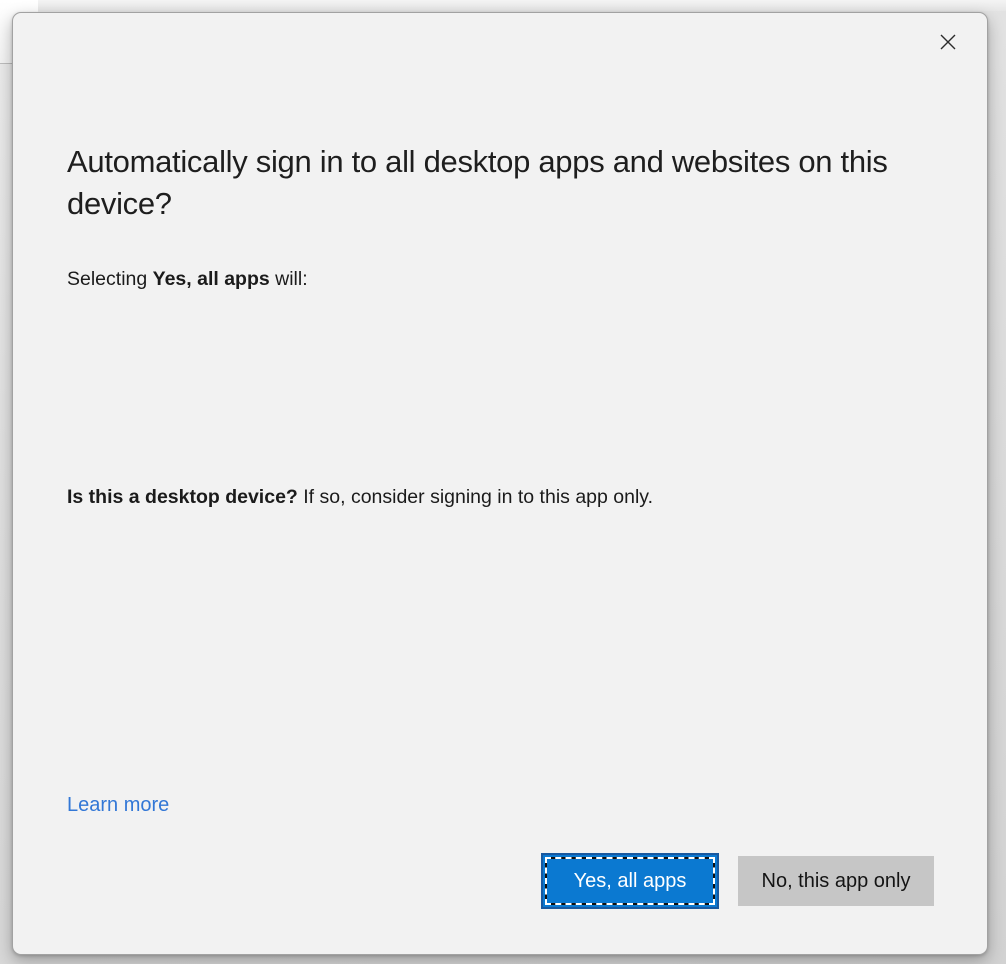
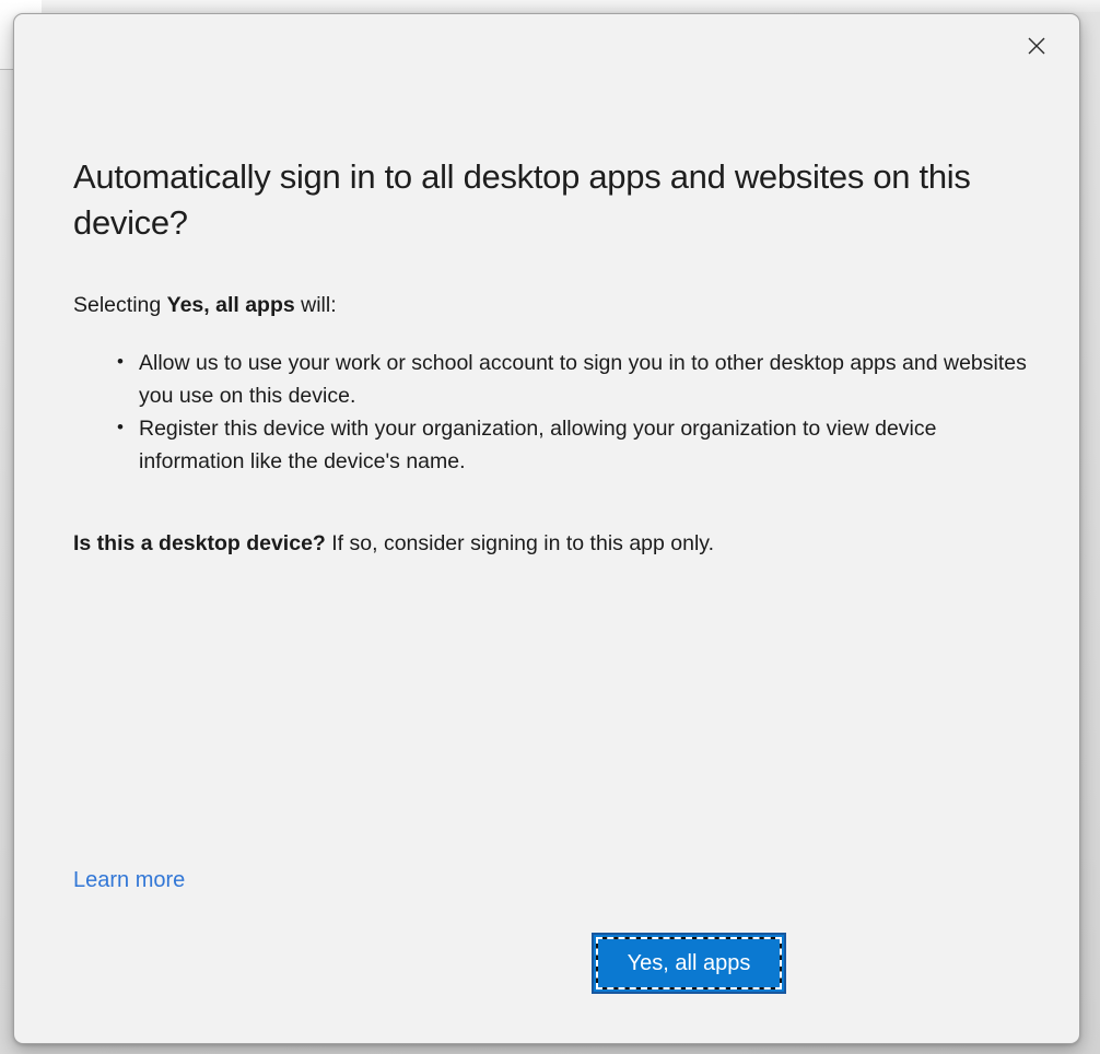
  Automatically sign in to all desktop apps and websites on this device?
  Selecting Yes, all apps will:
+ Allow us to use your work or school account to sign you in to other desktop apps and websites you use on this device.
+ Register this device with your organization, allowing your organization to view device information like the device's name.
  Is this a desktop device? If so, consider signing in to this app only.
  Learn more
  Yes, all apps
- No, this app only
